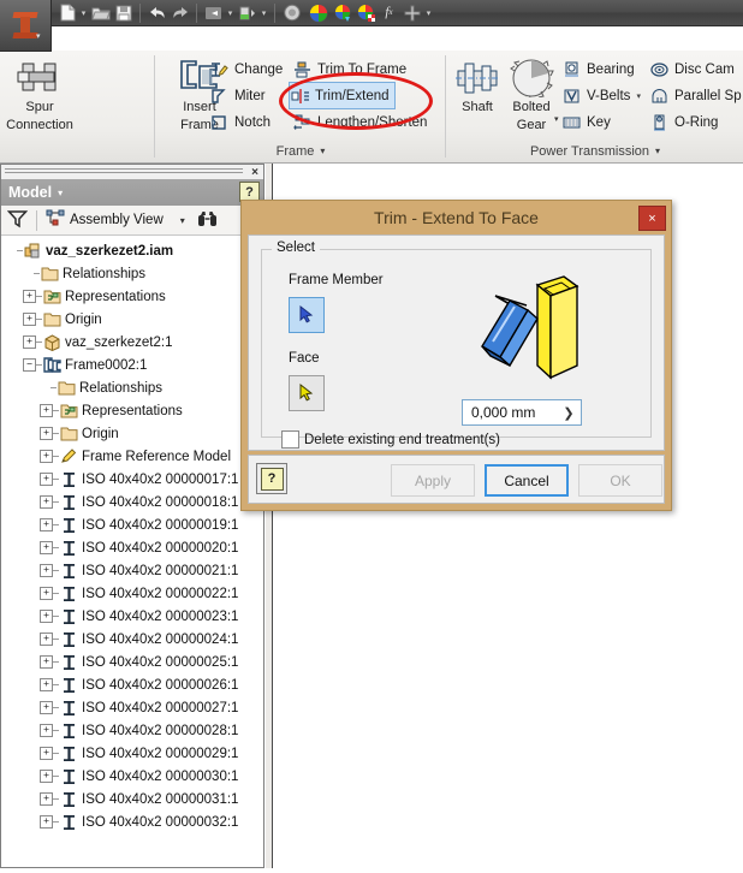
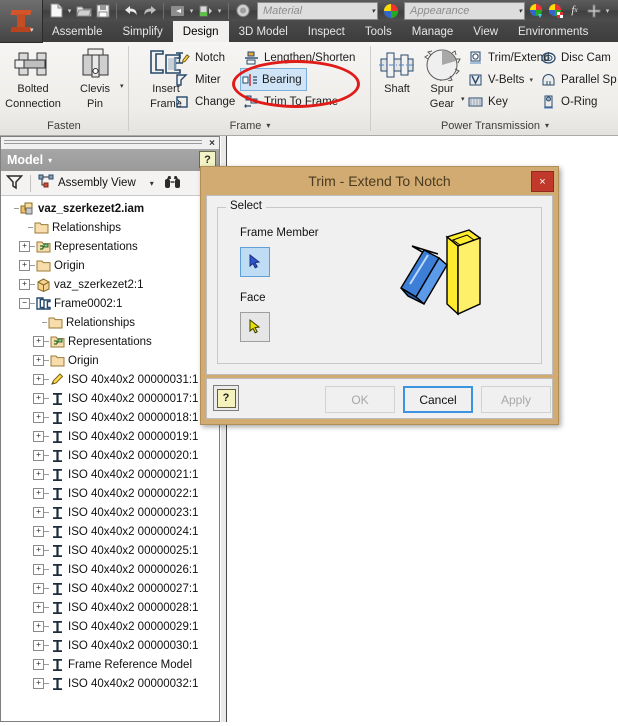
+ Material
+ Appearance
  f
  x
+ Assemble
+ Simplify
+ Design
+ 3D Model
+ Inspect
+ Tools
+ Manage
+ View
+ Environments
- Spur
+ Bolted
  Connection
+ Clevis
+ Pin
+ Fasten
  Insert
  Frame
- Change
+ Notch
  Miter
- Notch
+ Change
- Trim To Frame
+ Lengthen/Shorten
- Trim/Extend
+ Bearing
- Lengthen/Shorten
+ Trim To Frame
  Frame
  ▾
  Shaft
- Bolted
+ Spur
  Gear
- Bearing
+ Trim/Extend
  V-Belts
  Key
  Disc Cam
  Parallel Sp
  O-Ring
  Power Transmission
  ▾
  ×
  Model
  ▾
  ?
  Assembly View
  ▾
  vaz_szerkezet2.iam
  Relationships
  +
  Representations
  +
  Origin
  +
  vaz_szerkezet2:1
  −
  Frame0002:1
  Relationships
  +
  Representations
  +
  Origin
  +
- Frame Reference Model
+ ISO 40x40x2 00000031:1
  +
  ISO 40x40x2 00000017:1
  +
  ISO 40x40x2 00000018:1
  +
  ISO 40x40x2 00000019:1
  +
  ISO 40x40x2 00000020:1
  +
  ISO 40x40x2 00000021:1
  +
  ISO 40x40x2 00000022:1
  +
  ISO 40x40x2 00000023:1
  +
  ISO 40x40x2 00000024:1
  +
  ISO 40x40x2 00000025:1
  +
  ISO 40x40x2 00000026:1
  +
  ISO 40x40x2 00000027:1
  +
  ISO 40x40x2 00000028:1
  +
  ISO 40x40x2 00000029:1
  +
  ISO 40x40x2 00000030:1
  +
- ISO 40x40x2 00000031:1
+ Frame Reference Model
  +
  ISO 40x40x2 00000032:1
- Trim - Extend To Face
+ Trim - Extend To Notch
  ×
  Select
  Frame Member
  Face
- 0,000 mm
- ❯
- Delete existing end treatment(s)
  ?
- Apply
+ OK
  Cancel
- OK
+ Apply
